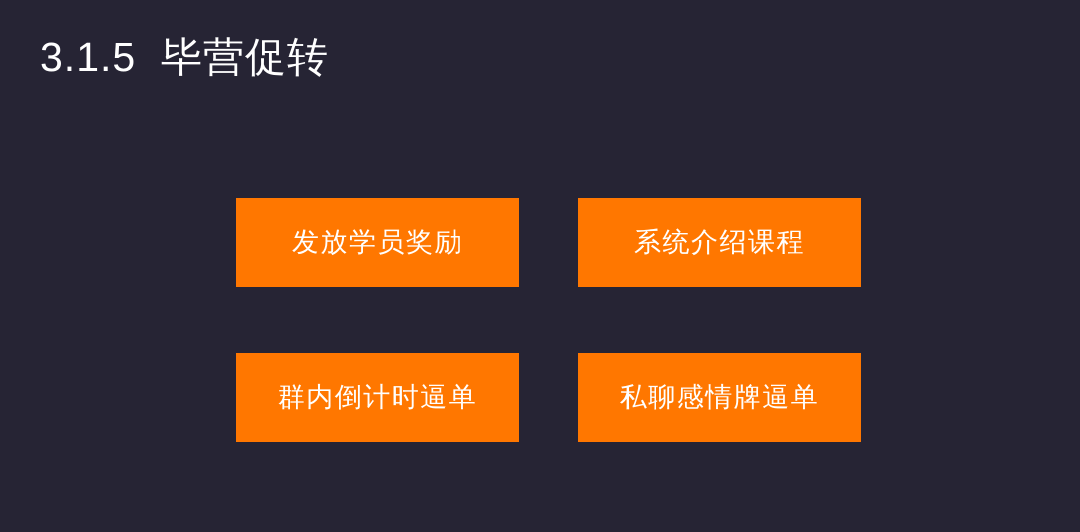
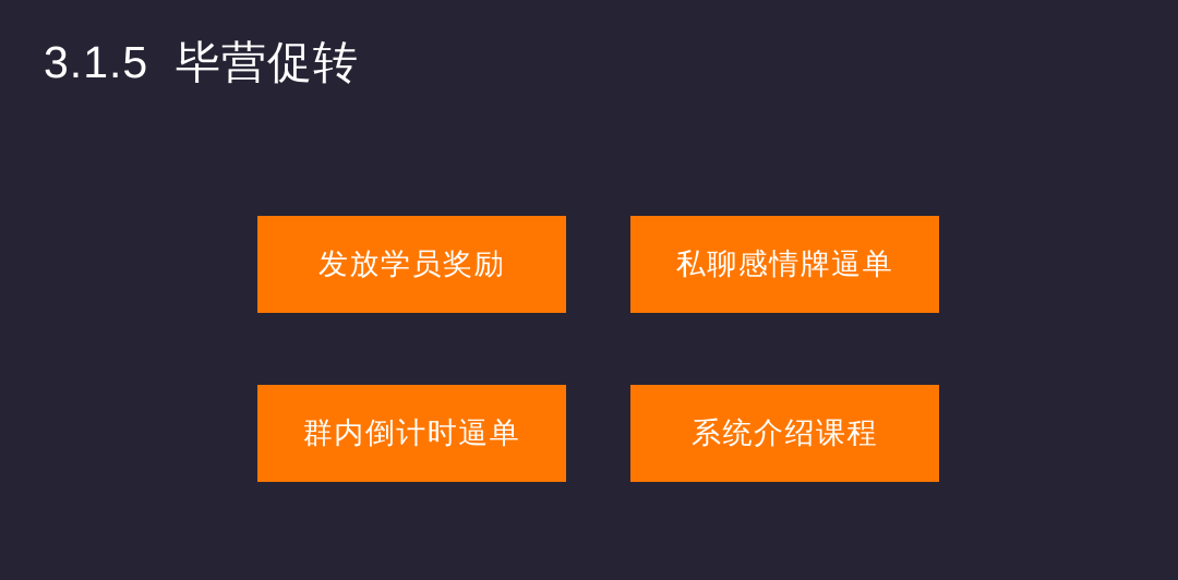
  3.1.5 毕营促转
  发放学员奖励
- 系统介绍课程
+ 私聊感情牌逼单
  群内倒计时逼单
- 私聊感情牌逼单
+ 系统介绍课程
